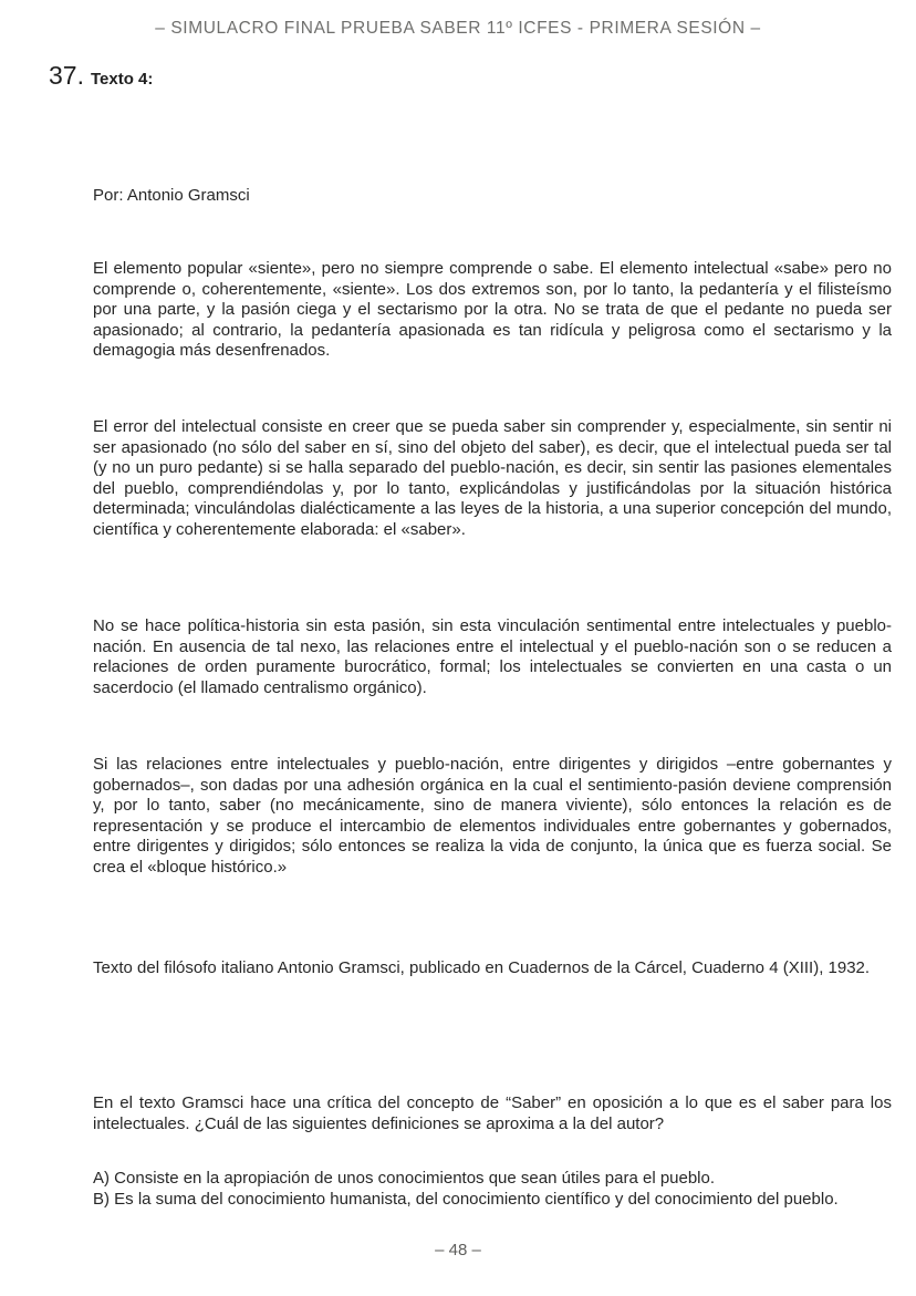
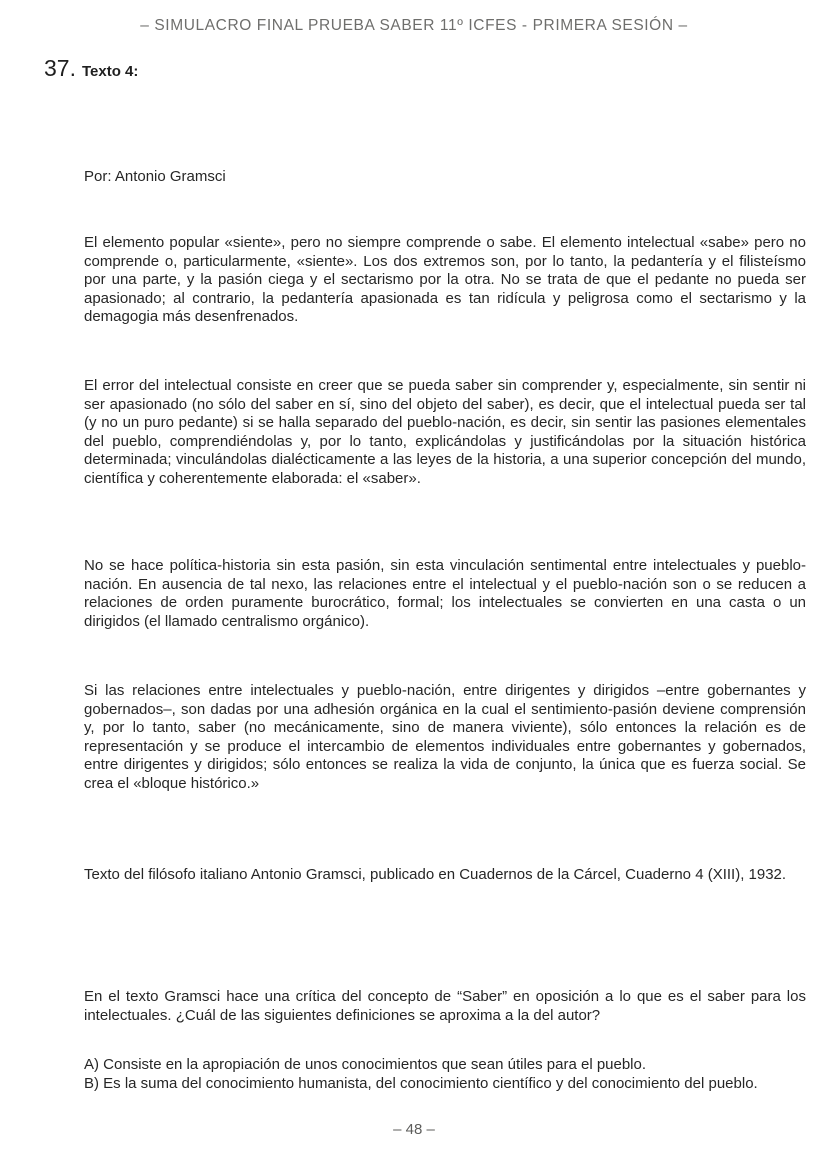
  – SIMULACRO FINAL PRUEBA SABER 11º ICFES - PRIMERA SESIÓN –
  37.
  Texto 4:
  Por: Antonio Gramsci
- El elemento popular «siente», pero no siempre comprende o sabe. El elemento intelectual «sabe» pero no comprende o, coherentemente, «siente». Los dos extremos son, por lo tanto, la pedantería y el filisteísmo por una parte, y la pasión ciega y el sectarismo por la otra. No se trata de que el pedante no pueda ser apasionado; al contrario, la pedantería apasionada es tan ridícula y peligrosa como el sectarismo y la demagogia más desenfrenados.
+ El elemento popular «siente», pero no siempre comprende o sabe. El elemento intelectual «sabe» pero no comprende o, particularmente, «siente». Los dos extremos son, por lo tanto, la pedantería y el filisteísmo por una parte, y la pasión ciega y el sectarismo por la otra. No se trata de que el pedante no pueda ser apasionado; al contrario, la pedantería apasionada es tan ridícula y peligrosa como el sectarismo y la demagogia más desenfrenados.
  El error del intelectual consiste en creer que se pueda saber sin comprender y, especialmente, sin sentir ni ser apasionado (no sólo del saber en sí, sino del objeto del saber), es decir, que el intelectual pueda ser tal (y no un puro pedante) si se halla separado del pueblo-nación, es decir, sin sentir las pasiones elementales del pueblo, comprendiéndolas y, por lo tanto, explicándolas y justificándolas por la situación histórica determinada; vinculándolas dialécticamente a las leyes de la historia, a una superior concepción del mundo, científica y coherentemente elaborada: el «saber».
- No se hace política-historia sin esta pasión, sin esta vinculación sentimental entre intelectuales y pueblo-nación. En ausencia de tal nexo, las relaciones entre el intelectual y el pueblo-nación son o se reducen a relaciones de orden puramente burocrático, formal; los intelectuales se convierten en una casta o un sacerdocio (el llamado centralismo orgánico).
+ No se hace política-historia sin esta pasión, sin esta vinculación sentimental entre intelectuales y pueblo-nación. En ausencia de tal nexo, las relaciones entre el intelectual y el pueblo-nación son o se reducen a relaciones de orden puramente burocrático, formal; los intelectuales se convierten en una casta o un dirigidos (el llamado centralismo orgánico).
  Si las relaciones entre intelectuales y pueblo-nación, entre dirigentes y dirigidos –entre gobernantes y gobernados–, son dadas por una adhesión orgánica en la cual el sentimiento-pasión deviene comprensión y, por lo tanto, saber (no mecánicamente, sino de manera viviente), sólo entonces la relación es de representación y se produce el intercambio de elementos individuales entre gobernantes y gobernados, entre dirigentes y dirigidos; sólo entonces se realiza la vida de conjunto, la única que es fuerza social. Se crea el «bloque histórico.»
  Texto del filósofo italiano Antonio Gramsci, publicado en Cuadernos de la Cárcel, Cuaderno 4 (XIII), 1932.
  En el texto Gramsci hace una crítica del concepto de “Saber” en oposición a lo que es el saber para los intelectuales. ¿Cuál de las siguientes definiciones se aproxima a la del autor?
  A) Consiste en la apropiación de unos conocimientos que sean útiles para el pueblo.
  B) Es la suma del conocimiento humanista, del conocimiento científico y del conocimiento del pueblo.
  – 48 –
